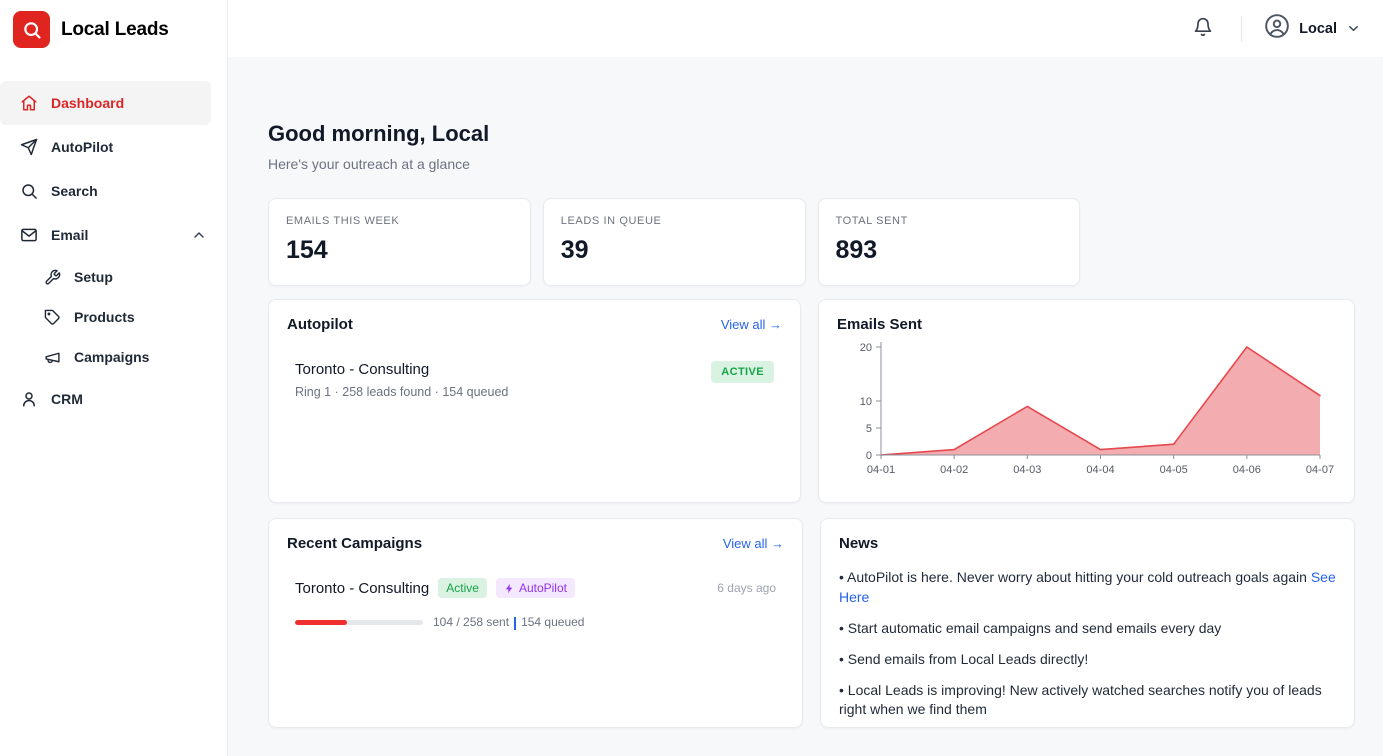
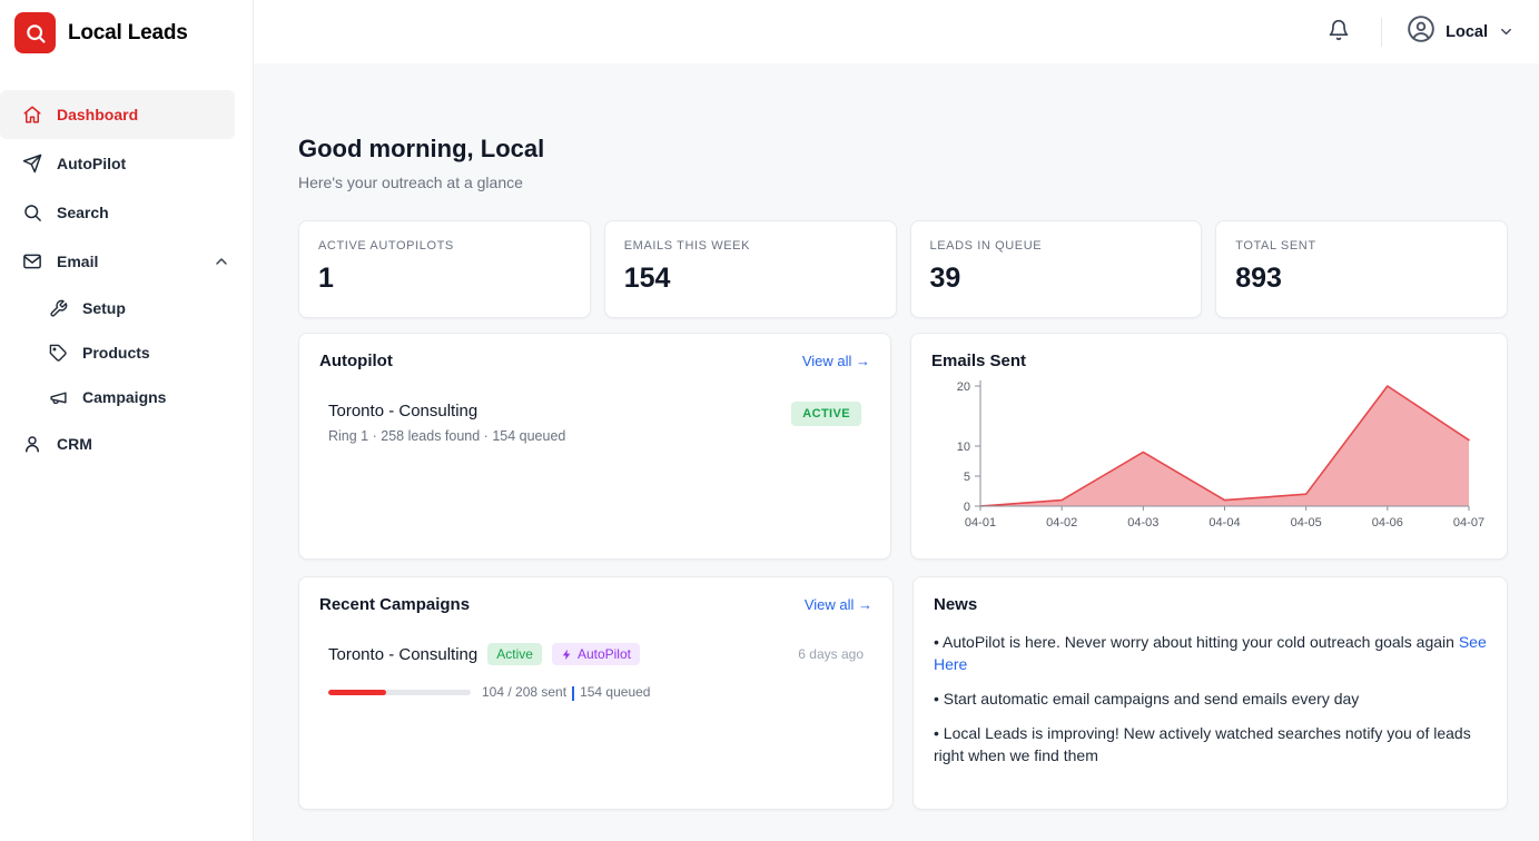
  Local Leads
  Dashboard
  AutoPilot
  Search
  Email
  Setup
  Products
  Campaigns
  CRM
  Local
  Good morning, Local
  Here's your outreach at a glance
+ ACTIVE AUTOPILOTS
+ 1
  EMAILS THIS WEEK
  154
  LEADS IN QUEUE
  39
  TOTAL SENT
  893
  Autopilot
  View all →
  Toronto - Consulting
  Ring 1 · 258 leads found · 154 queued
  ACTIVE
  Emails Sent
  0
  5
  10
  20
  04-01
  04-02
  04-03
  04-04
  04-05
  04-06
  04-07
  Recent Campaigns
  View all →
  Toronto - Consulting
  Active
  AutoPilot
- 104 / 258 sent
+ 104 / 208 sent
  154 queued
  6 days ago
  News
  • AutoPilot is here. Never worry about hitting your cold outreach goals again See Here
  • Start automatic email campaigns and send emails every day
- • Send emails from Local Leads directly!
  • Local Leads is improving! New actively watched searches notify you of leads right when we find them
